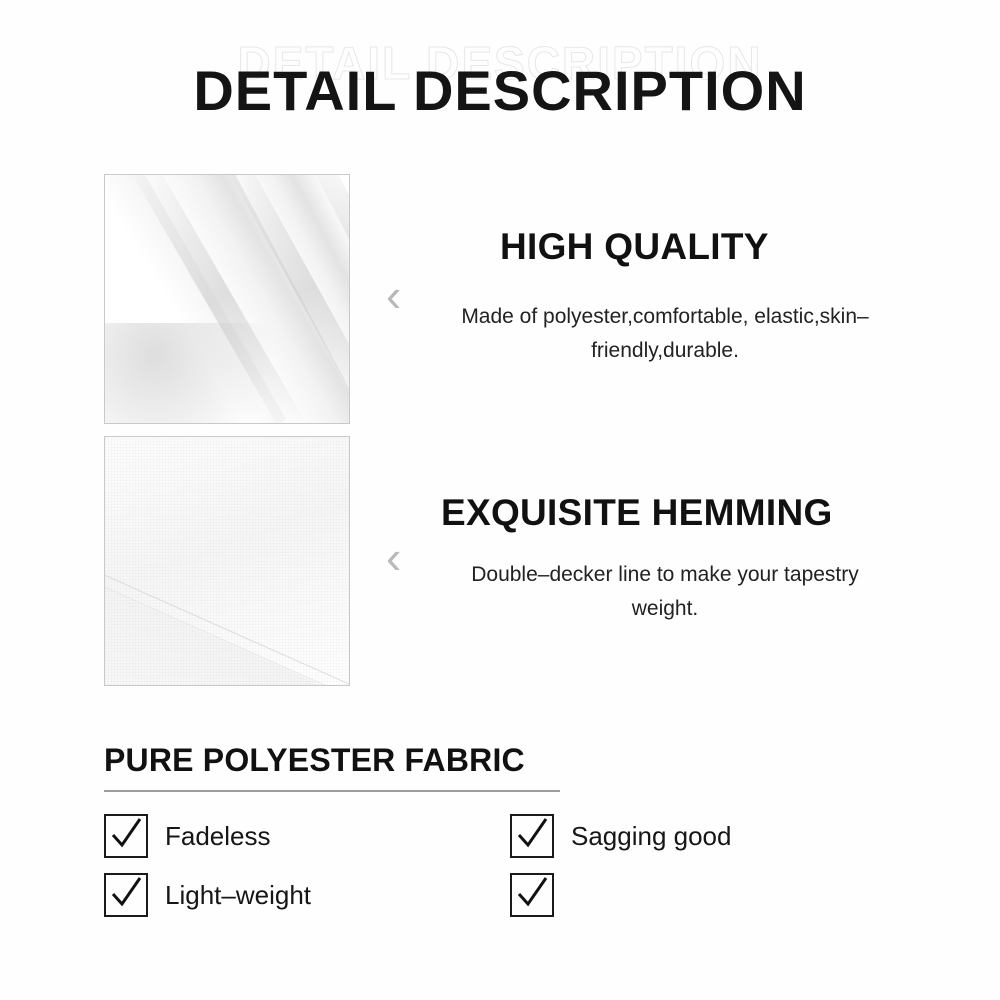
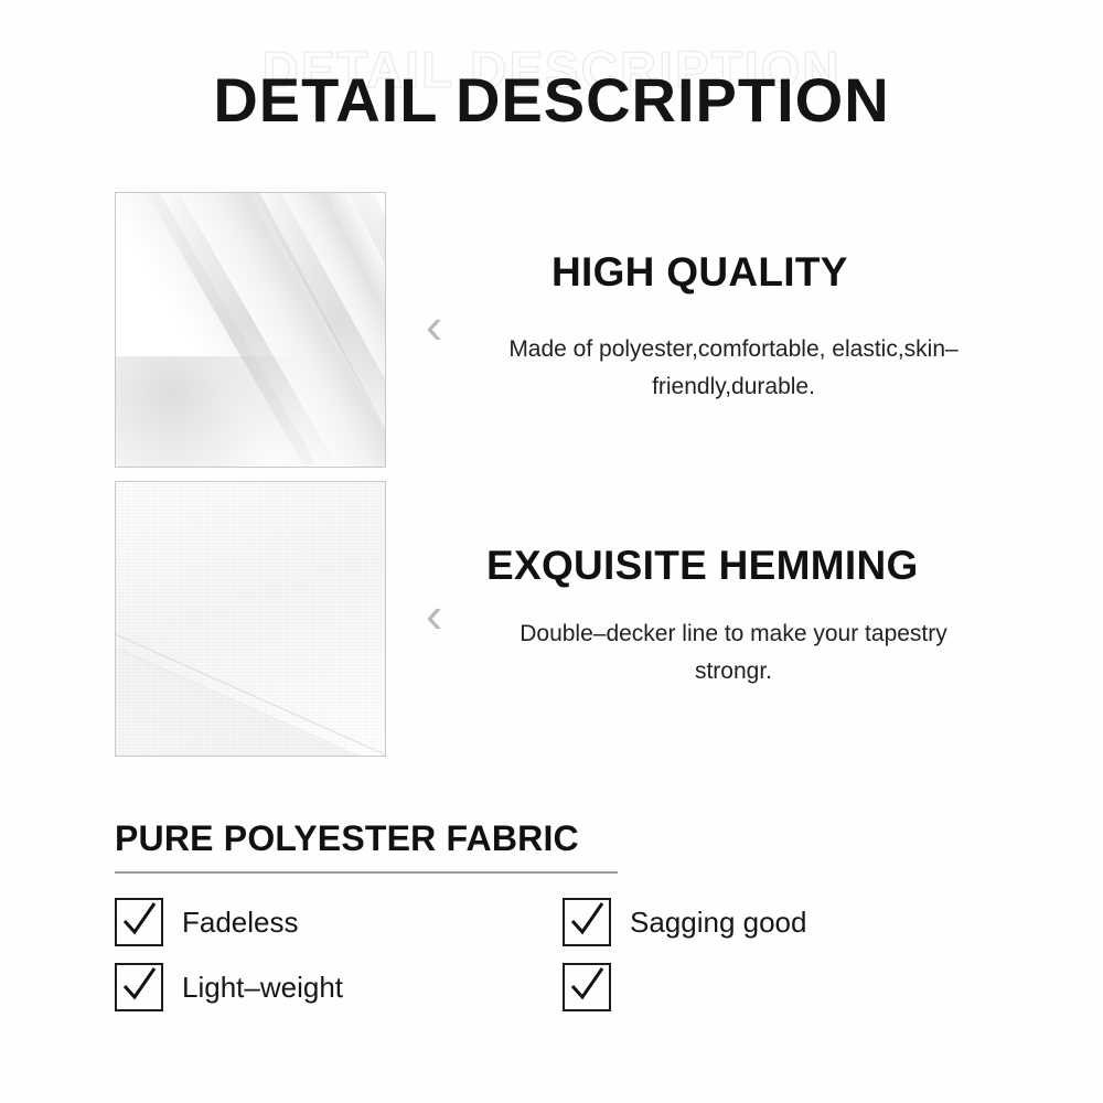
  DETAIL DESCRIPTION
  DETAIL DESCRIPTION
  ‹
  HIGH QUALITY
  Made of polyester,comfortable, elastic,skin–friendly,durable.
  ‹
  EXQUISITE HEMMING
- Double–decker line to make your tapestry weight.
+ Double–decker line to make your tapestry strongr.
  PURE POLYESTER FABRIC
  Fadeless
  Sagging good
  Light–weight
